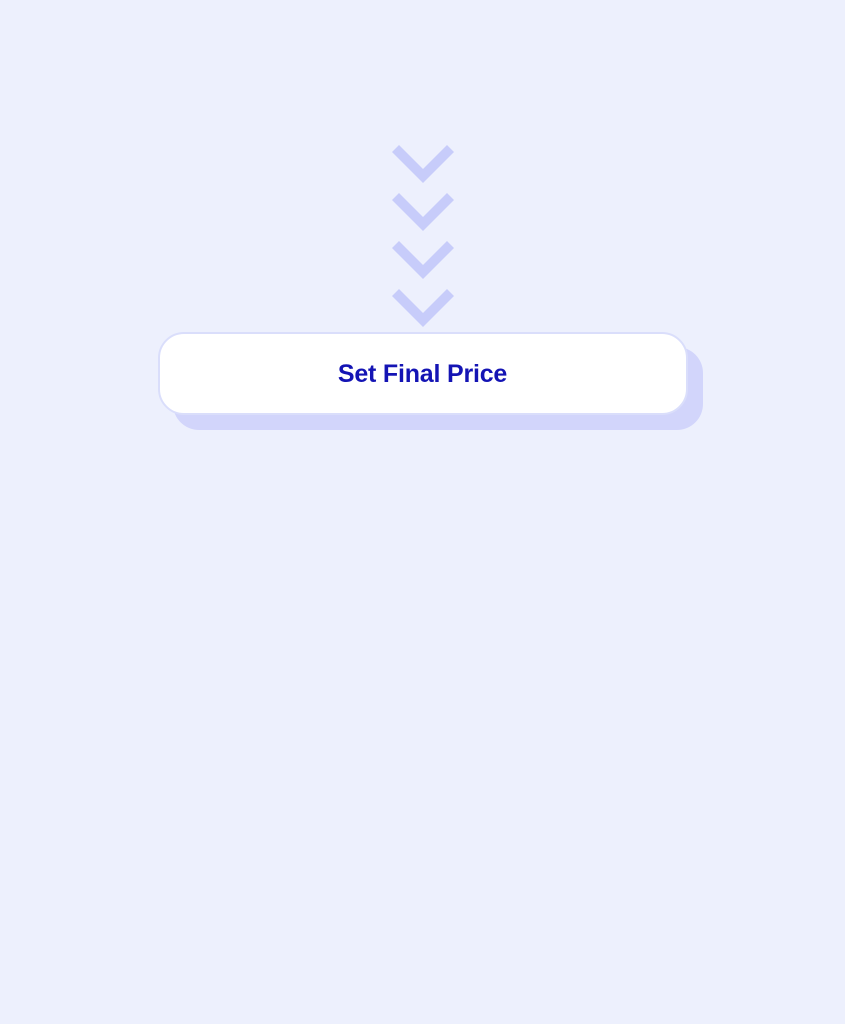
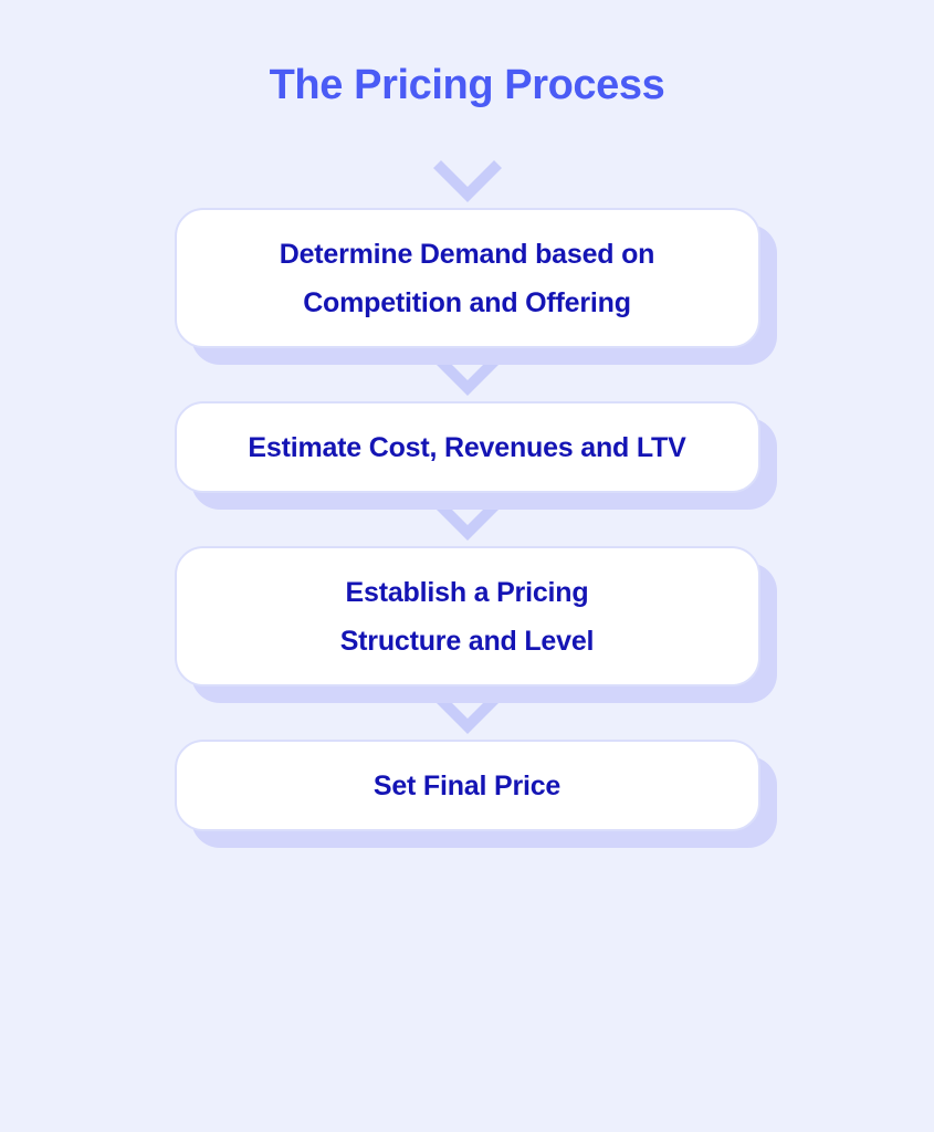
+ The Pricing Process
+ Determine Demand based on
+ Competition and Offering
+ Estimate Cost, Revenues and LTV
+ Establish a Pricing
+ Structure and Level
  Set Final Price
